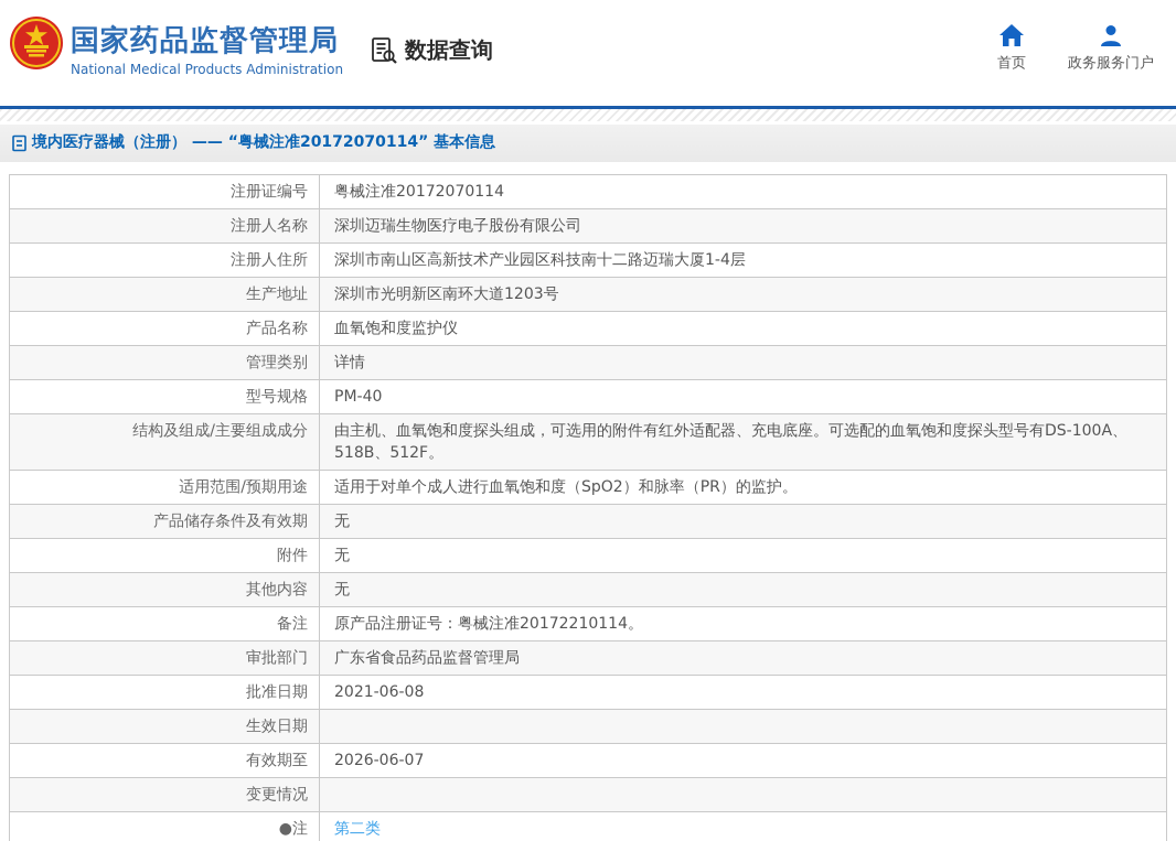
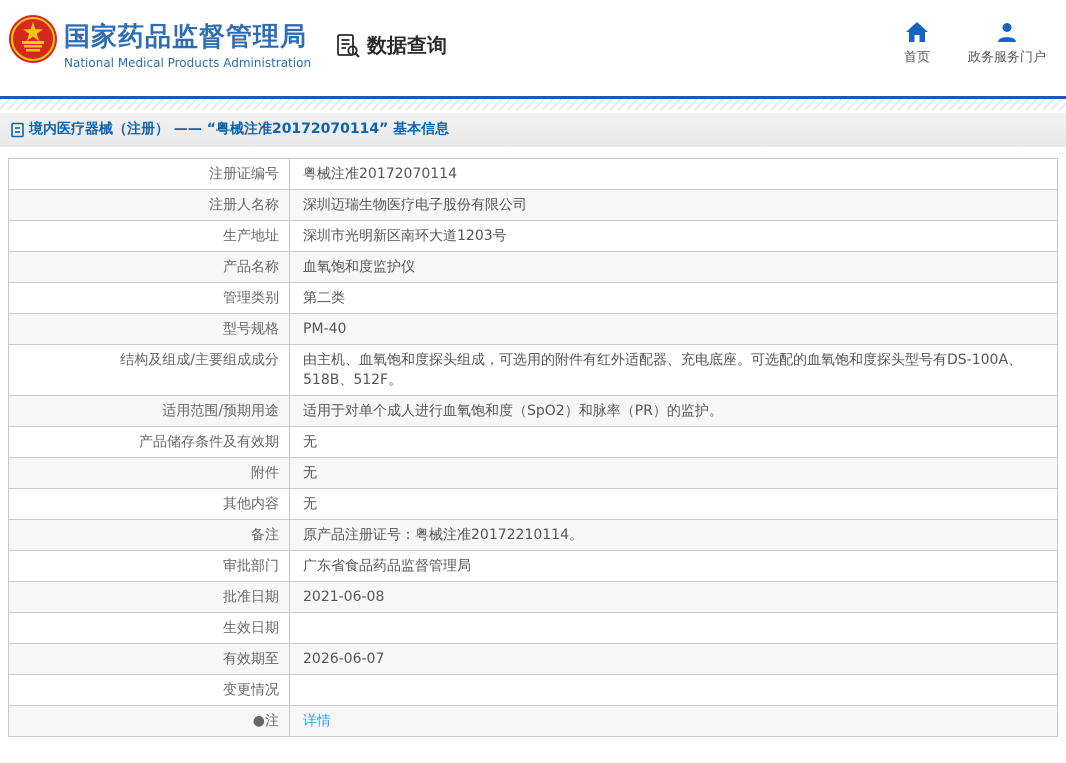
  国家药品监督管理局
  National Medical Products Administration
  数据查询
  首页
  政务服务门户
  境内医疗器械（注册） —— “粤械注准20172070114” 基本信息
  注册证编号
  粤械注准20172070114
  注册人名称
  深圳迈瑞生物医疗电子股份有限公司
- 注册人住所
- 深圳市南山区高新技术产业园区科技南十二路迈瑞大厦1-4层
  生产地址
  深圳市光明新区南环大道1203号
  产品名称
  血氧饱和度监护仪
  管理类别
- 详情
+ 第二类
  型号规格
  PM-40
  结构及组成/主要组成成分
  由主机、血氧饱和度探头组成，可选用的附件有红外适配器、充电底座。可选配的血氧饱和度探头型号有DS-100A、518B、512F。
  适用范围/预期用途
  适用于对单个成人进行血氧饱和度（SpO2）和脉率（PR）的监护。
  产品储存条件及有效期
  无
  附件
  无
  其他内容
  无
  备注
  原产品注册证号：粤械注准20172210114。
  审批部门
  广东省食品药品监督管理局
  批准日期
  2021-06-08
  生效日期
  有效期至
  2026-06-07
  变更情况
  ●注
- 第二类
+ 详情
